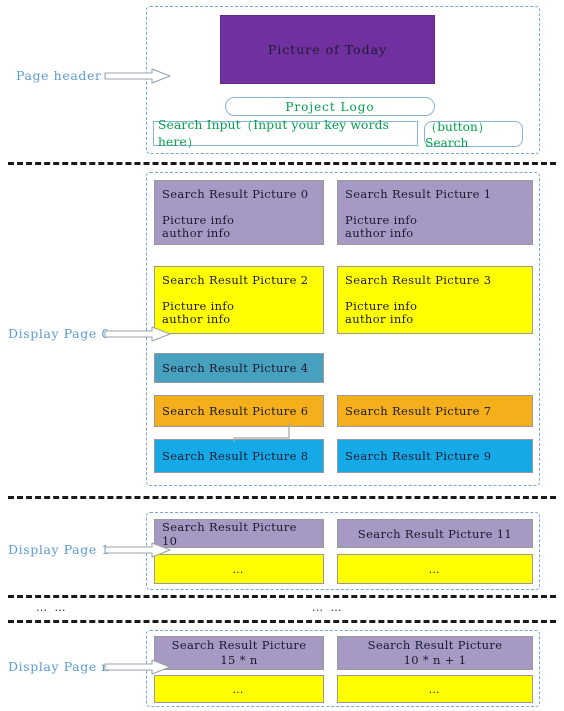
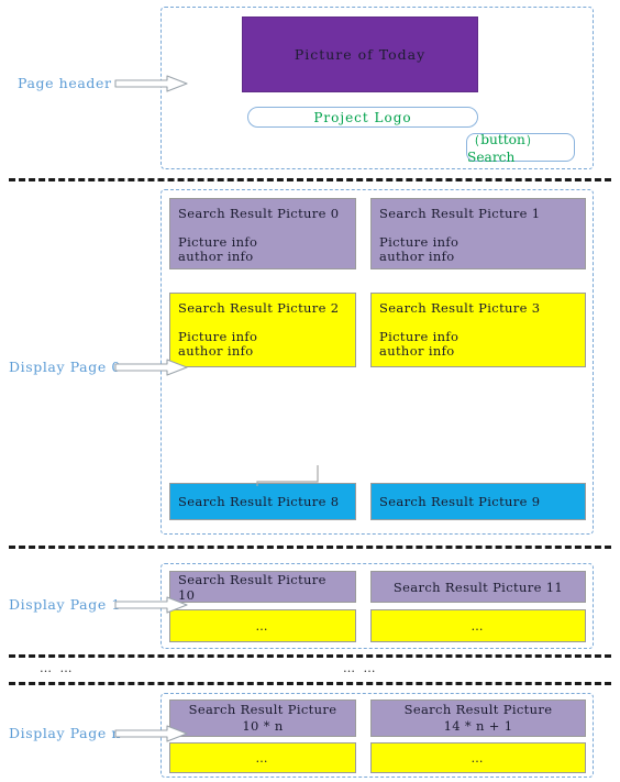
  Picture of Today
  Project Logo
- Search Input（Input your key words here）
  （button）Search
  Page header
  Search Result Picture 0
  Picture info
  author info
  Search Result Picture 1
  Picture info
  author info
  Search Result Picture 2
  Picture info
  author info
  Search Result Picture 3
  Picture info
  author info
- Search Result Picture 4
- Search Result Picture 6
- Search Result Picture 7
  Search Result Picture 8
  Search Result Picture 9
  Display Page
  Search Result Picture 10
  Search Result Picture 11
  …
  …
  Display Page
  … …
  … …
  Search Result Picture
- 15 * n
+ 10 * n
  Search Result Picture
- 10 * n + 1
+ 14 * n + 1
  …
  …
  Display Page
